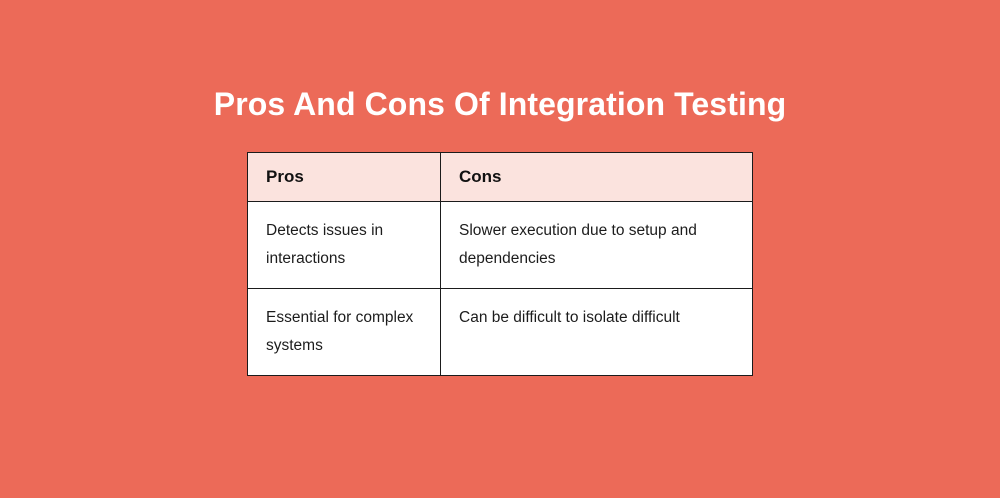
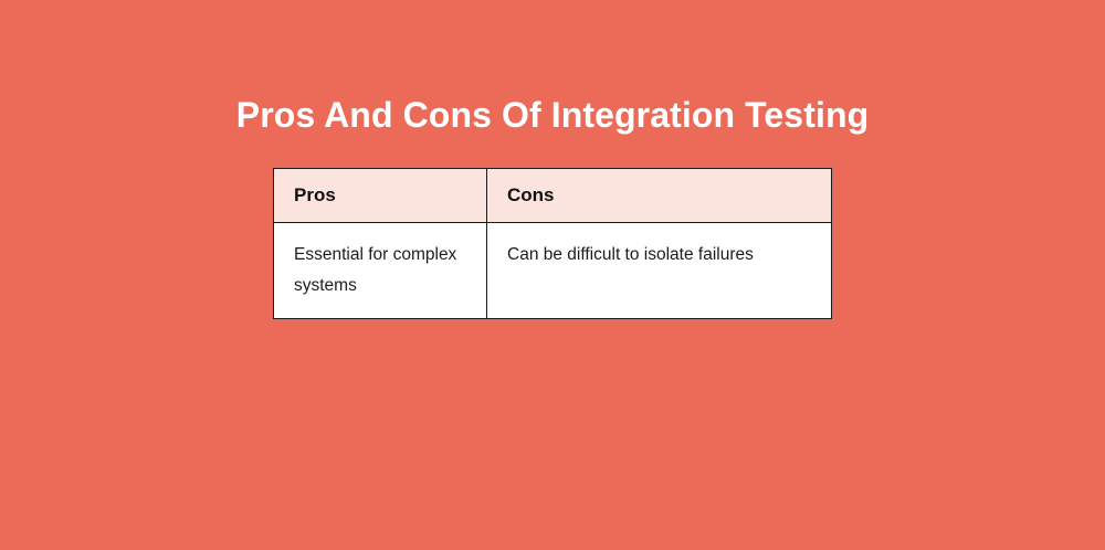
  Pros And Cons Of Integration Testing
  Pros	Cons
- Detects issues in interactions	Slower execution due to setup and dependencies
- Essential for complex systems	Can be difficult to isolate difficult
+ Essential for complex systems	Can be difficult to isolate failures
